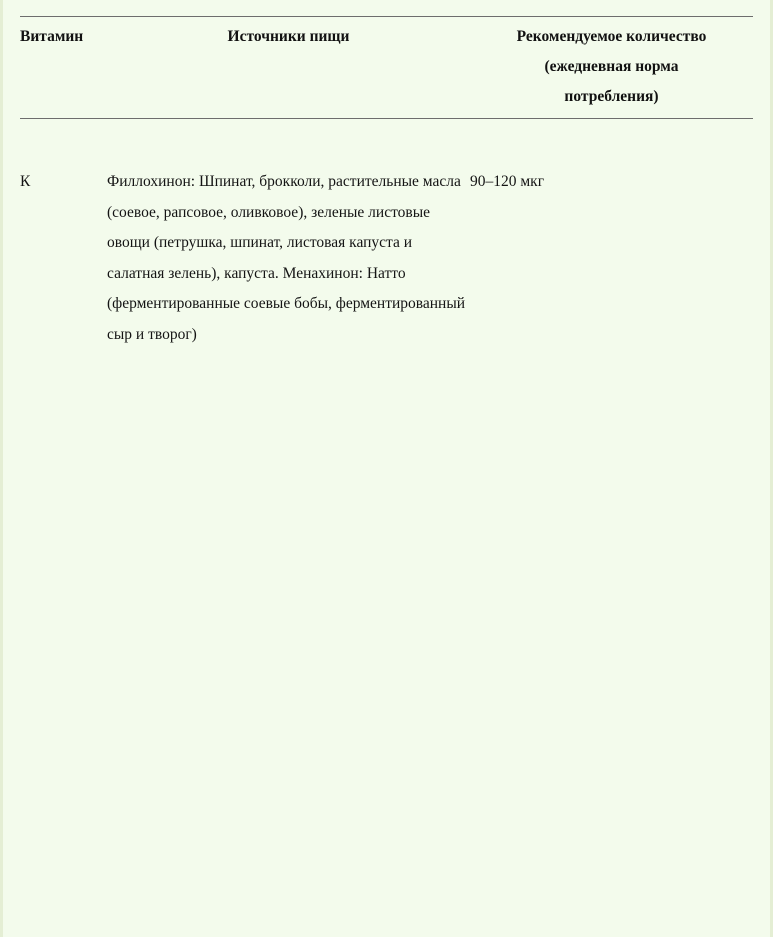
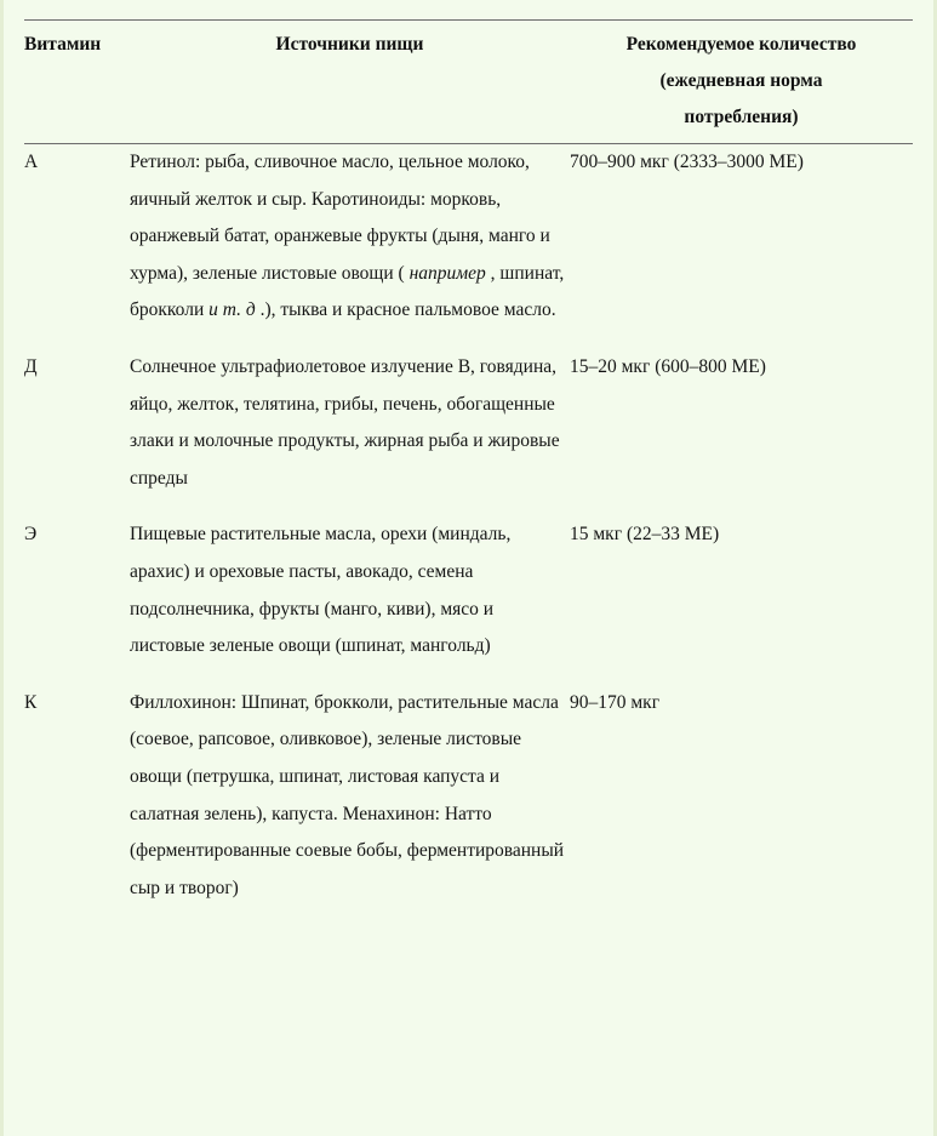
  Витамин	Источники пищи	Рекомендуемое количество (ежедневная норма потребления)
+ А	Ретинол: рыба, сливочное масло, цельное молоко, яичный желток и сыр. Каротиноиды: морковь, оранжевый батат, оранжевые фрукты (дыня, манго и хурма), зеленые листовые овощи ( например , шпинат, брокколи и т. д .), тыква и красное пальмовое масло.	700–900 мкг (2333–3000 МЕ)
+ Д	Солнечное ультрафиолетовое излучение В, говядина, яйцо, желток, телятина, грибы, печень, обогащенные злаки и молочные продукты, жирная рыба и жировые спреды	15–20 мкг (600–800 МЕ)
+ Э	Пищевые растительные масла, орехи (миндаль, арахис) и ореховые пасты, авокадо, семена подсолнечника, фрукты (манго, киви), мясо и листовые зеленые овощи (шпинат, мангольд)	15 мкг (22–33 МЕ)
- К	Филлохинон: Шпинат, брокколи, растительные масла (соевое, рапсовое, оливковое), зеленые листовые овощи (петрушка, шпинат, листовая капуста и салатная зелень), капуста. Менахинон: Натто (ферментированные соевые бобы, ферментированный сыр и творог)	90–120 мкг
+ К	Филлохинон: Шпинат, брокколи, растительные масла (соевое, рапсовое, оливковое), зеленые листовые овощи (петрушка, шпинат, листовая капуста и салатная зелень), капуста. Менахинон: Натто (ферментированные соевые бобы, ферментированный сыр и творог)	90–170 мкг
